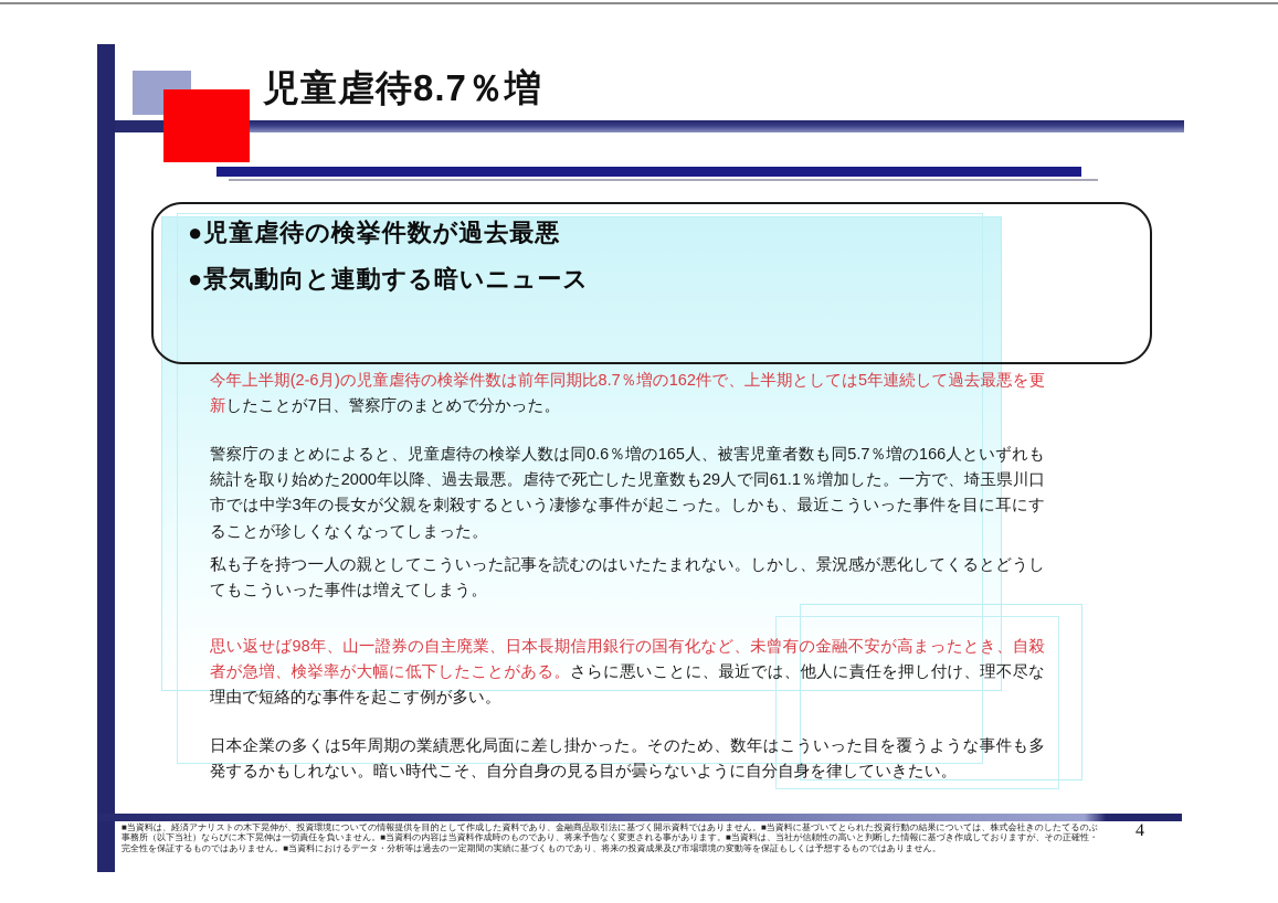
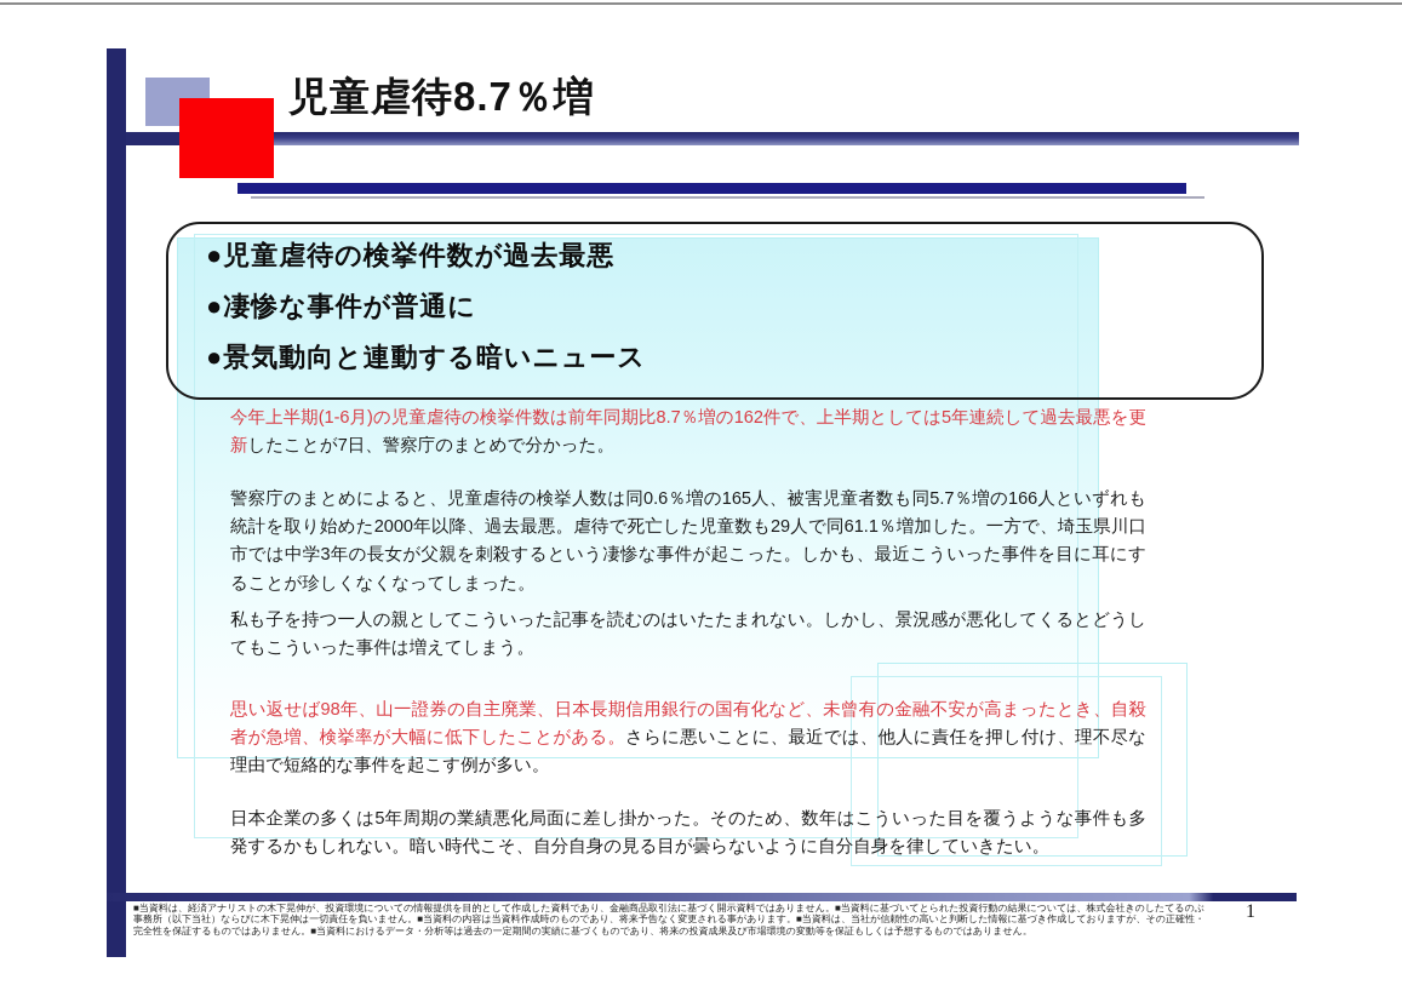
  児童虐待8.7％増
  ●児童虐待の検挙件数が過去最悪
+ ●凄惨な事件が普通に
  ●景気動向と連動する暗いニュース
- 今年上半期(2-6月)の児童虐待の検挙件数は前年同期比8.7％増の162件で、上半期としては5年連続して過去最悪を更新したことが7日、警察庁のまとめで分かった。
+ 今年上半期(1-6月)の児童虐待の検挙件数は前年同期比8.7％増の162件で、上半期としては5年連続して過去最悪を更新したことが7日、警察庁のまとめで分かった。
  警察庁のまとめによると、児童虐待の検挙人数は同0.6％増の165人、被害児童者数も同5.7％増の166人といずれも統計を取り始めた2000年以降、過去最悪。虐待で死亡した児童数も29人で同61.1％増加した。一方で、埼玉県川口市では中学3年の長女が父親を刺殺するという凄惨な事件が起こった。しかも、最近こういった事件を目に耳にすることが珍しくなくなってしまった。
  私も子を持つ一人の親としてこういった記事を読むのはいたたまれない。しかし、景況感が悪化してくるとどうしてもこういった事件は増えてしまう。
  思い返せば98年、山一證券の自主廃業、日本長期信用銀行の国有化など、未曾有の金融不安が高まったとき、自殺者が急増、検挙率が大幅に低下したことがある。さらに悪いことに、最近では、他人に責任を押し付け、理不尽な理由で短絡的な事件を起こす例が多い。
  日本企業の多くは5年周期の業績悪化局面に差し掛かった。そのため、数年はこういった目を覆うような事件も多発するかもしれない。暗い時代こそ、自分自身の見る目が曇らないように自分自身を律していきたい。
  ■当資料は、経済アナリストの木下晃伸が、投資環境についての情報提供を目的として作成した資料であり、金融商品取引法に基づく開示資料ではありません。■当資料に基づいてとられた投資行動の結果については、株式会社きのしたてるのぶ事務所（以下当社）ならびに木下晃伸は一切責任を負いません。■当資料の内容は当資料作成時のものであり、将来予告なく変更される事があります。■当資料は、当社が信頼性の高いと判断した情報に基づき作成しておりますが、その正確性・完全性を保証するものではありません。■当資料におけるデータ・分析等は過去の一定期間の実績に基づくものであり、将来の投資成果及び市場環境の変動等を保証もしくは予想するものではありません。
- 4
+ 1
